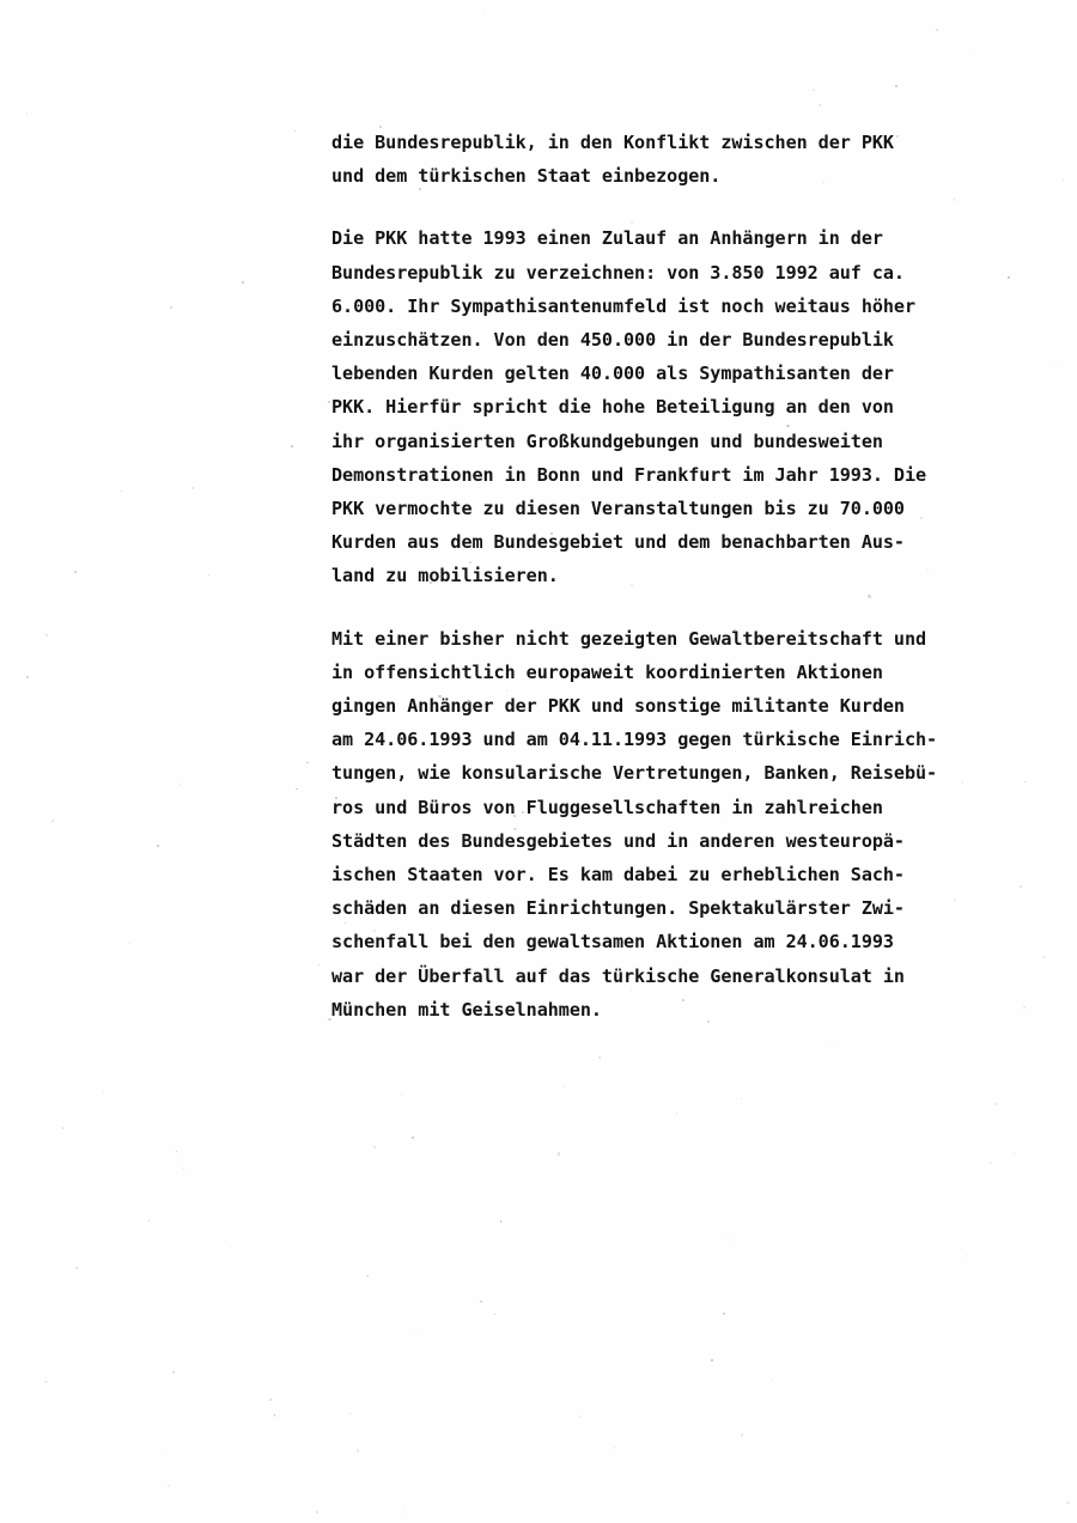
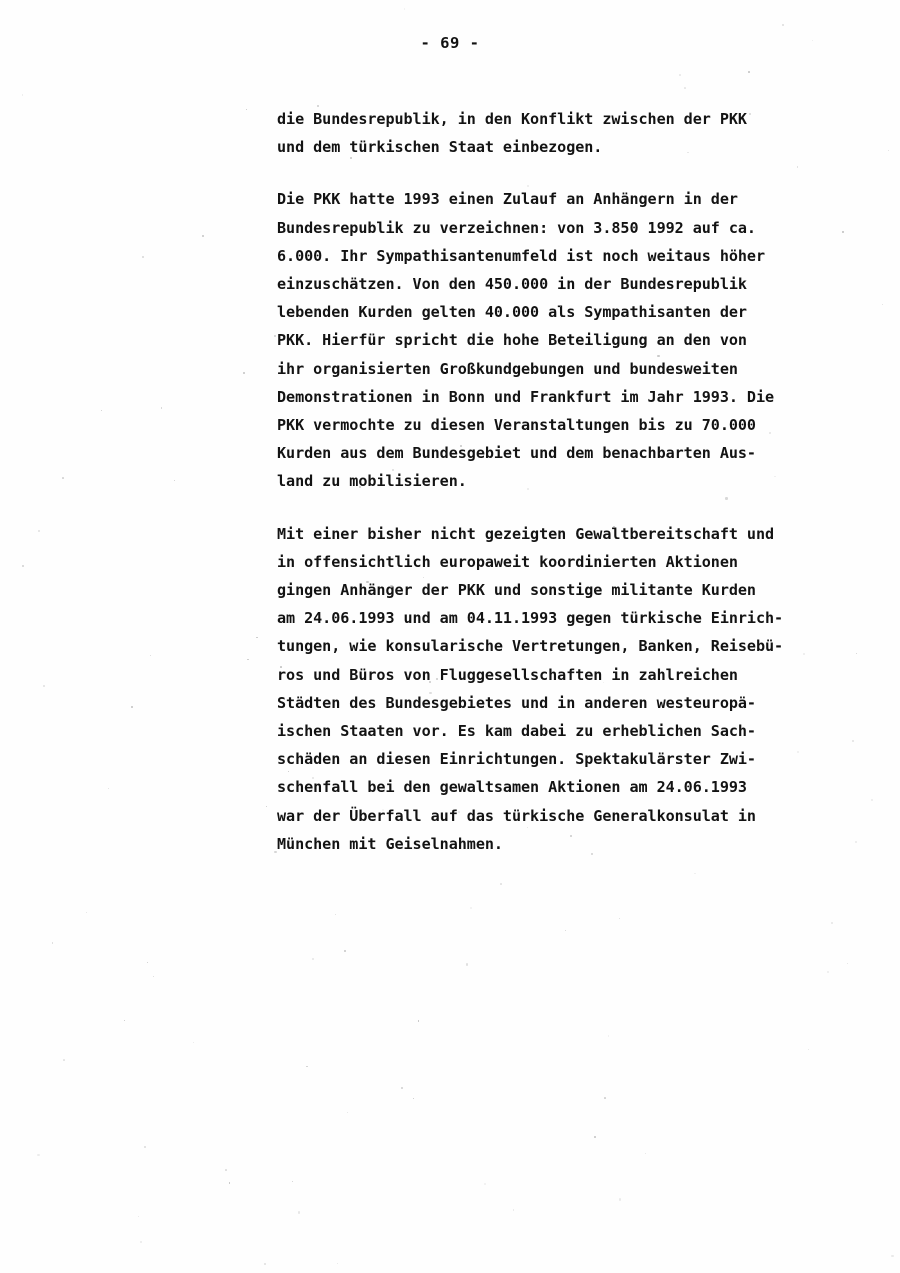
+ - 69 -
  die Bundesrepublik, in den Konflikt zwischen der PKK
  und dem türkischen Staat einbezogen.
  Die PKK hatte 1993 einen Zulauf an Anhängern in der
  Bundesrepublik zu verzeichnen: von 3.850 1992 auf ca.
  6.000. Ihr Sympathisantenumfeld ist noch weitaus höher
  einzuschätzen. Von den 450.000 in der Bundesrepublik
  lebenden Kurden gelten 40.000 als Sympathisanten der
  PKK. Hierfür spricht die hohe Beteiligung an den von
  ihr organisierten Großkundgebungen und bundesweiten
  Demonstrationen in Bonn und Frankfurt im Jahr 1993. Die
  PKK vermochte zu diesen Veranstaltungen bis zu 70.000
  Kurden aus dem Bundesgebiet und dem benachbarten Aus-
  land zu mobilisieren.
  Mit einer bisher nicht gezeigten Gewaltbereitschaft und
  in offensichtlich europaweit koordinierten Aktionen
  gingen Anhänger der PKK und sonstige militante Kurden
  am 24.06.1993 und am 04.11.1993 gegen türkische Einrich-
  tungen, wie konsularische Vertretungen, Banken, Reisebü-
  ros und Büros von Fluggesellschaften in zahlreichen
  Städten des Bundesgebietes und in anderen westeuropä-
  ischen Staaten vor. Es kam dabei zu erheblichen Sach-
  schäden an diesen Einrichtungen. Spektakulärster Zwi-
  schenfall bei den gewaltsamen Aktionen am 24.06.1993
  war der Überfall auf das türkische Generalkonsulat in
  München mit Geiselnahmen.
